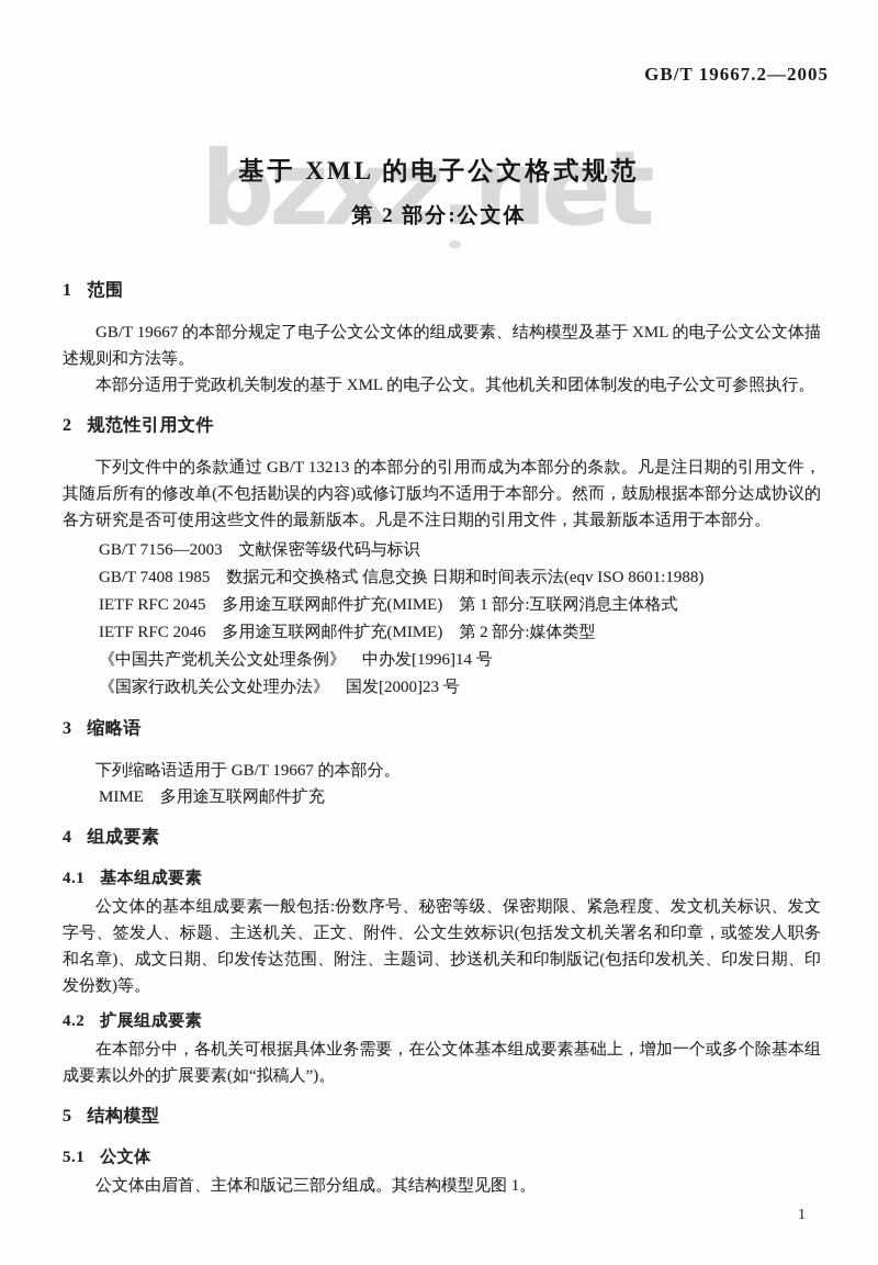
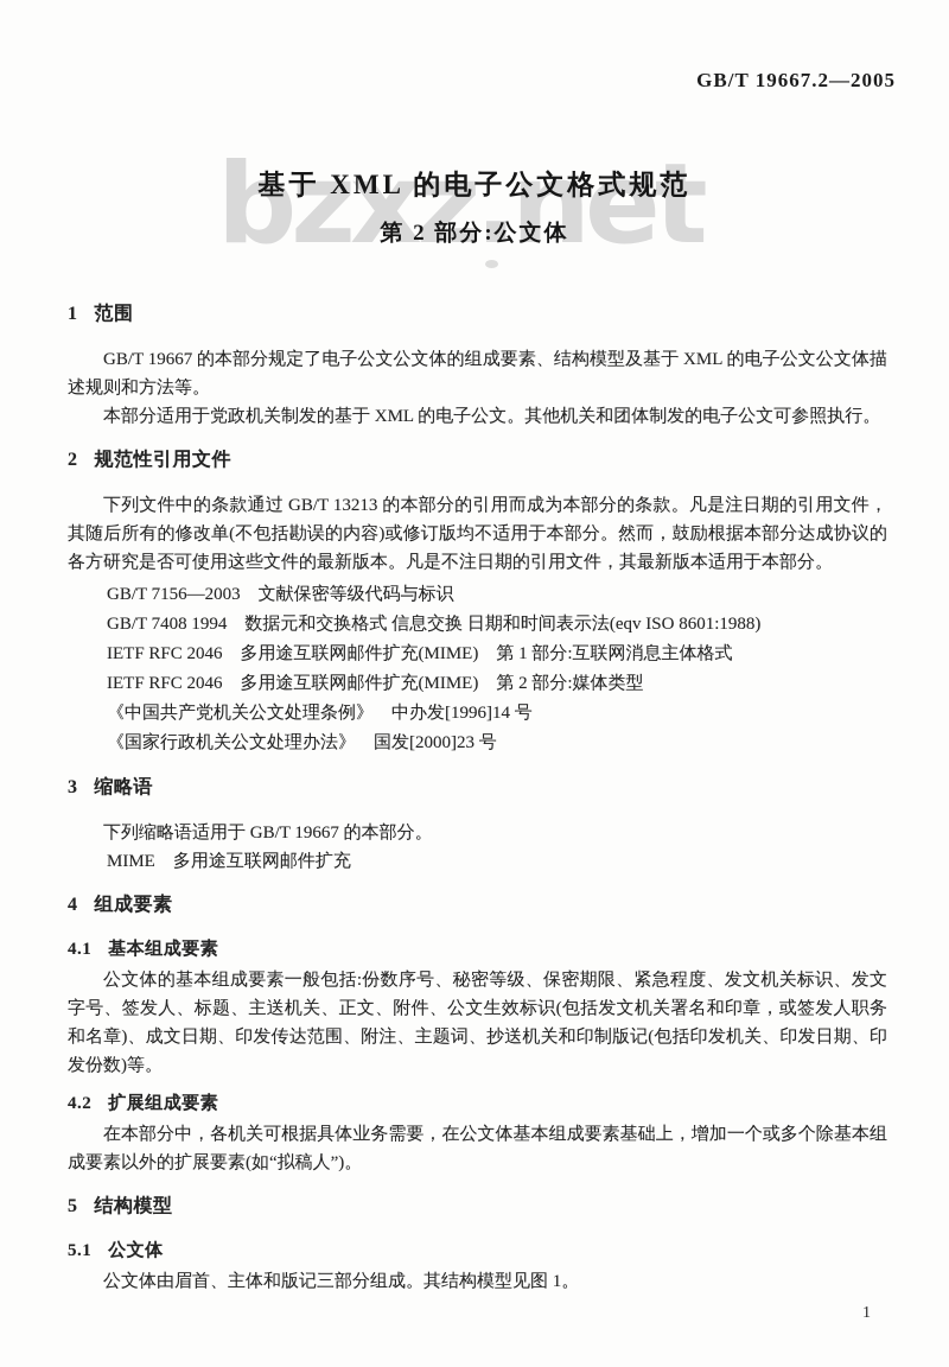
  bzxz.net
  GB/T 19667.2—2005
  基于 XML 的电子公文格式规范
  第 2 部分:公文体
  1 范围
  GB/T 19667 的本部分规定了电子公文公文体的组成要素、结构模型及基于 XML 的电子公文公文体描述规则和方法等。
  本部分适用于党政机关制发的基于 XML 的电子公文。其他机关和团体制发的电子公文可参照执行。
  2 规范性引用文件
  下列文件中的条款通过 GB/T 13213 的本部分的引用而成为本部分的条款。凡是注日期的引用文件，其随后所有的修改单(不包括勘误的内容)或修订版均不适用于本部分。然而，鼓励根据本部分达成协议的各方研究是否可使用这些文件的最新版本。凡是不注日期的引用文件，其最新版本适用于本部分。
  GB/T 7156—2003 文献保密等级代码与标识
- GB/T 7408 1985 数据元和交换格式 信息交换 日期和时间表示法(eqv ISO 8601:1988)
+ GB/T 7408 1994 数据元和交换格式 信息交换 日期和时间表示法(eqv ISO 8601:1988)
- IETF RFC 2045 多用途互联网邮件扩充(MIME) 第 1 部分:互联网消息主体格式
+ IETF RFC 2046 多用途互联网邮件扩充(MIME) 第 1 部分:互联网消息主体格式
  IETF RFC 2046 多用途互联网邮件扩充(MIME) 第 2 部分:媒体类型
  《中国共产党机关公文处理条例》 中办发[1996]14 号
  《国家行政机关公文处理办法》 国发[2000]23 号
  3 缩略语
  下列缩略语适用于 GB/T 19667 的本部分。
  MIME 多用途互联网邮件扩充
  4 组成要素
  4.1 基本组成要素
  公文体的基本组成要素一般包括:份数序号、秘密等级、保密期限、紧急程度、发文机关标识、发文字号、签发人、标题、主送机关、正文、附件、公文生效标识(包括发文机关署名和印章，或签发人职务和名章)、成文日期、印发传达范围、附注、主题词、抄送机关和印制版记(包括印发机关、印发日期、印发份数)等。
  4.2 扩展组成要素
  在本部分中，各机关可根据具体业务需要，在公文体基本组成要素基础上，增加一个或多个除基本组成要素以外的扩展要素(如“拟稿人”)。
  5 结构模型
  5.1 公文体
  公文体由眉首、主体和版记三部分组成。其结构模型见图 1。
  1
